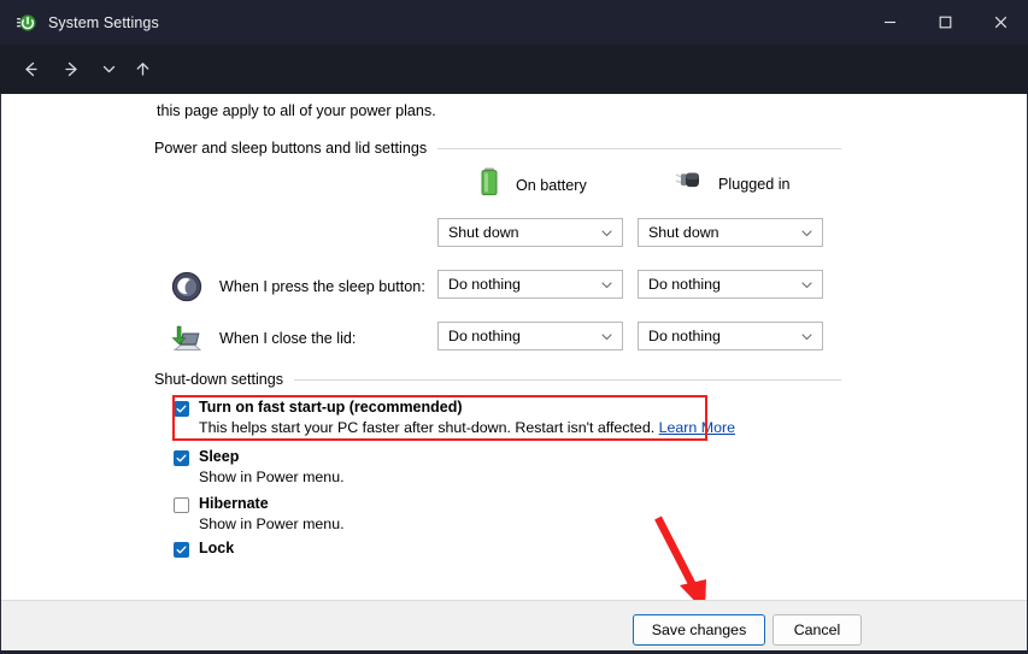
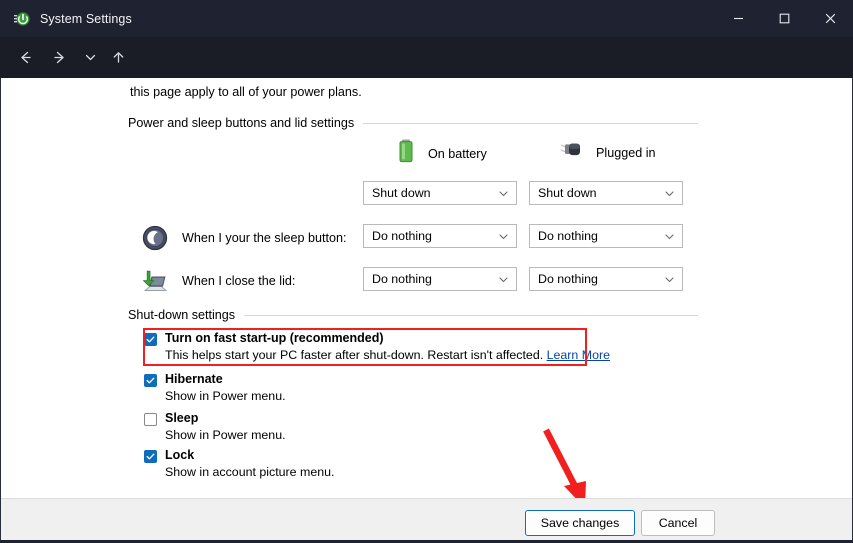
  System Settings
  this page apply to all of your power plans.
  Power and sleep buttons and lid settings
  On battery
  Plugged in
  Shut down
  Shut down
- When I press the sleep button:
+ When I your the sleep button:
  Do nothing
  Do nothing
  When I close the lid:
  Do nothing
  Do nothing
  Shut-down settings
  Turn on fast start-up (recommended)
  This helps start your PC faster after shut-down. Restart isn't affected. Learn More
- Sleep
+ Hibernate
  Show in Power menu.
- Hibernate
+ Sleep
  Show in Power menu.
  Lock
+ Show in account picture menu.
  Save changes
  Cancel
